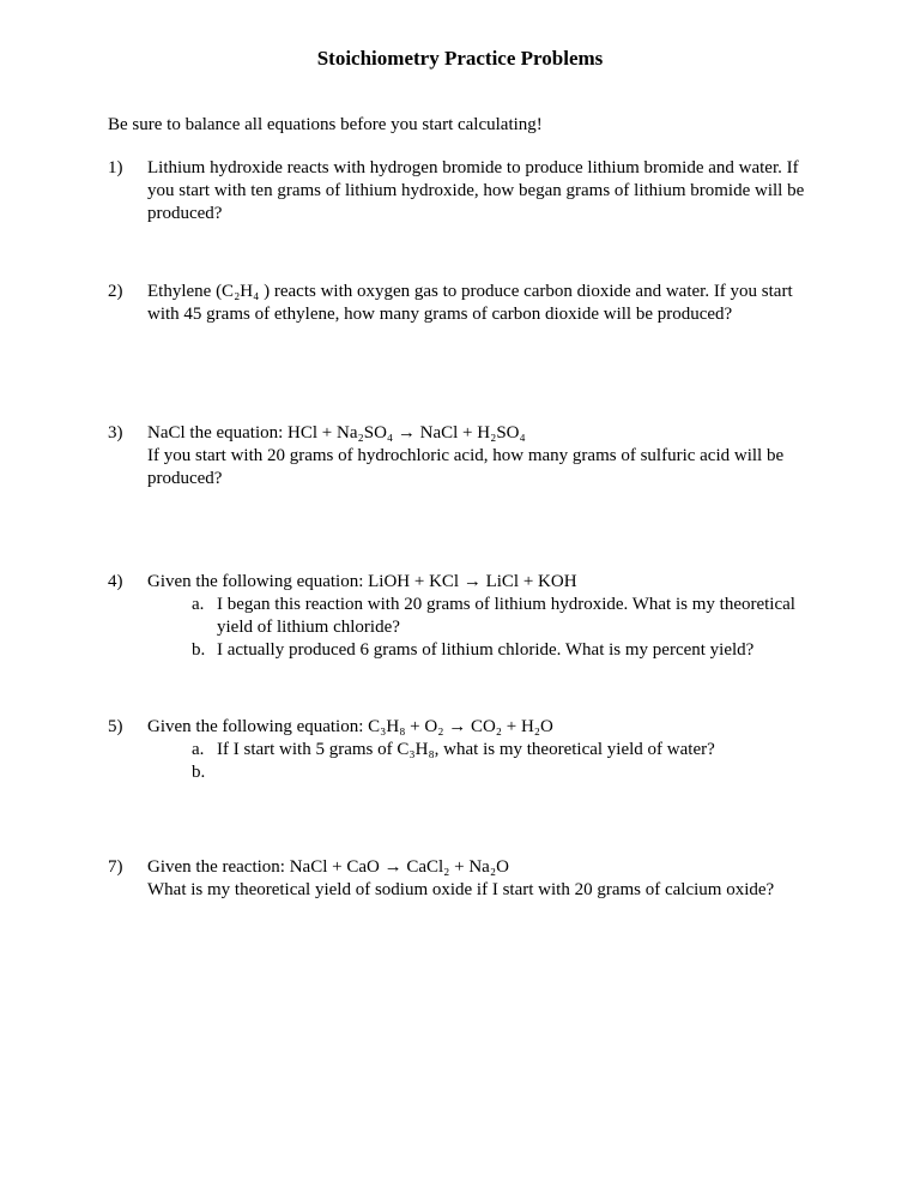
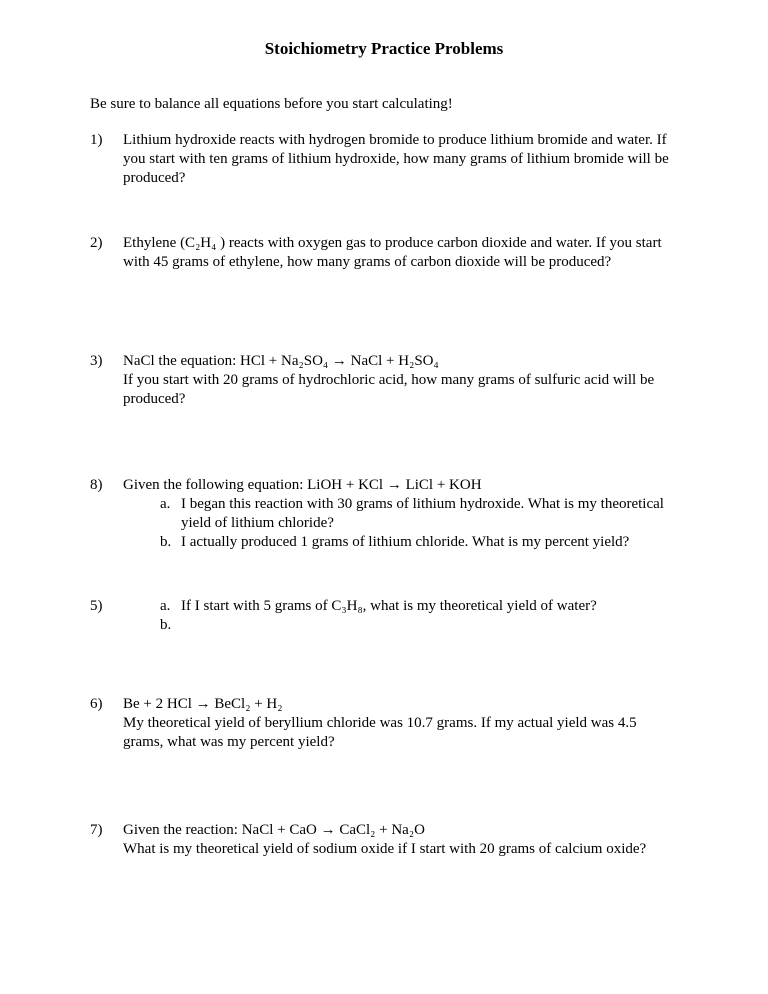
  Stoichiometry Practice Problems
  Be sure to balance all equations before you start calculating!
  1)
- Lithium hydroxide reacts with hydrogen bromide to produce lithium bromide and water. If you start with ten grams of lithium hydroxide, how began grams of lithium bromide will be produced?
+ Lithium hydroxide reacts with hydrogen bromide to produce lithium bromide and water. If you start with ten grams of lithium hydroxide, how many grams of lithium bromide will be produced?
  2)
  Ethylene (C₂H₄ ) reacts with oxygen gas to produce carbon dioxide and water. If you start with 45 grams of ethylene, how many grams of carbon dioxide will be produced?
  3)
  NaCl the equation: HCl + Na₂SO₄ → NaCl + H₂SO₄
  If you start with 20 grams of hydrochloric acid, how many grams of sulfuric acid will be produced?
- 4)
+ 8)
  Given the following equation: LiOH + KCl → LiCl + KOH
  a.
- I began this reaction with 20 grams of lithium hydroxide. What is my theoretical yield of lithium chloride?
+ I began this reaction with 30 grams of lithium hydroxide. What is my theoretical yield of lithium chloride?
  b.
- I actually produced 6 grams of lithium chloride. What is my percent yield?
+ I actually produced 1 grams of lithium chloride. What is my percent yield?
  5)
- Given the following equation: C₃H₈ + O₂ → CO₂ + H₂O
  a.
  If I start with 5 grams of C₃H₈, what is my theoretical yield of water?
  b.
+ 6)
+ Be + 2 HCl → BeCl₂ + H₂
+ My theoretical yield of beryllium chloride was 10.7 grams. If my actual yield was 4.5 grams, what was my percent yield?
  7)
  Given the reaction: NaCl + CaO → CaCl₂ + Na₂O
  What is my theoretical yield of sodium oxide if I start with 20 grams of calcium oxide?
